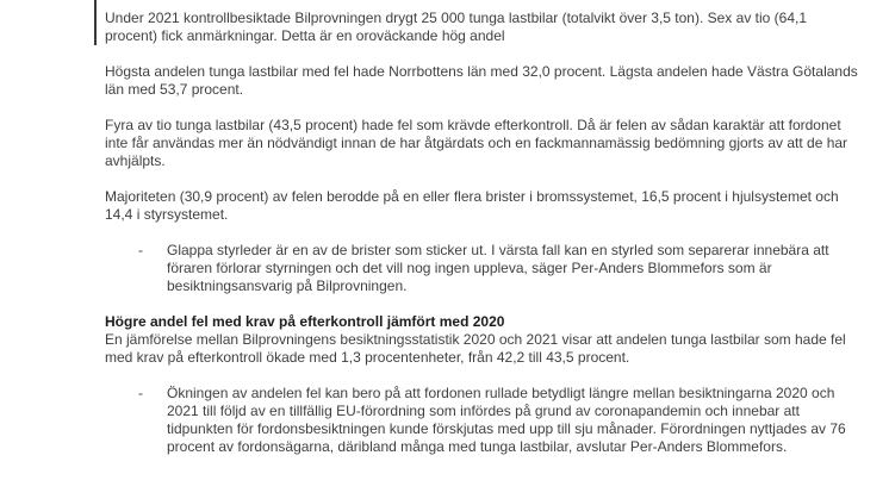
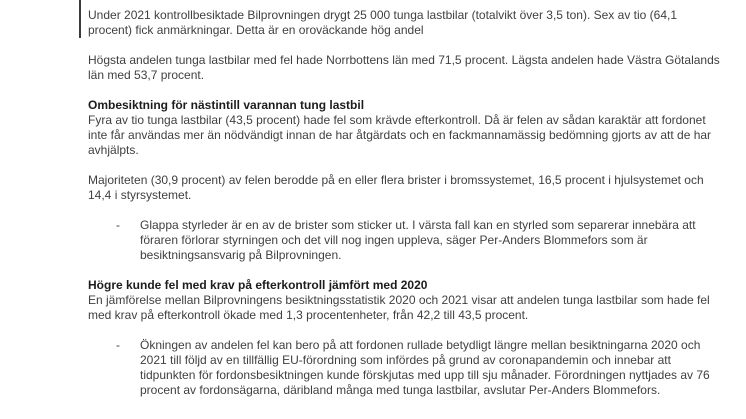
  Under 2021 kontrollbesiktade Bilprovningen drygt 25 000 tunga lastbilar (totalvikt över 3,5 ton). Sex av tio (64,1 procent) fick anmärkningar. Detta är en oroväckande hög andel
- Högsta andelen tunga lastbilar med fel hade Norrbottens län med 32,0 procent. Lägsta andelen hade Västra Götalands län med 53,7 procent.
+ Högsta andelen tunga lastbilar med fel hade Norrbottens län med 71,5 procent. Lägsta andelen hade Västra Götalands län med 53,7 procent.
+ Ombesiktning för nästintill varannan tung lastbil
  Fyra av tio tunga lastbilar (43,5 procent) hade fel som krävde efterkontroll. Då är felen av sådan karaktär att fordonet inte får användas mer än nödvändigt innan de har åtgärdats och en fackmannamässig bedömning gjorts av att de har avhjälpts.
  Majoriteten (30,9 procent) av felen berodde på en eller flera brister i bromssystemet, 16,5 procent i hjulsystemet och 14,4 i styrsystemet.
  -
  Glappa styrleder är en av de brister som sticker ut. I värsta fall kan en styrled som separerar innebära att föraren förlorar styrningen och det vill nog ingen uppleva, säger Per-Anders Blommefors som är besiktningsansvarig på Bilprovningen.
- Högre andel fel med krav på efterkontroll jämfört med 2020
+ Högre kunde fel med krav på efterkontroll jämfört med 2020
  En jämförelse mellan Bilprovningens besiktningsstatistik 2020 och 2021 visar att andelen tunga lastbilar som hade fel med krav på efterkontroll ökade med 1,3 procentenheter, från 42,2 till 43,5 procent.
  -
  Ökningen av andelen fel kan bero på att fordonen rullade betydligt längre mellan besiktningarna 2020 och 2021 till följd av en tillfällig EU-förordning som infördes på grund av coronapandemin och innebar att tidpunkten för fordonsbesiktningen kunde förskjutas med upp till sju månader. Förordningen nyttjades av 76 procent av fordonsägarna, däribland många med tunga lastbilar, avslutar Per-Anders Blommefors.
